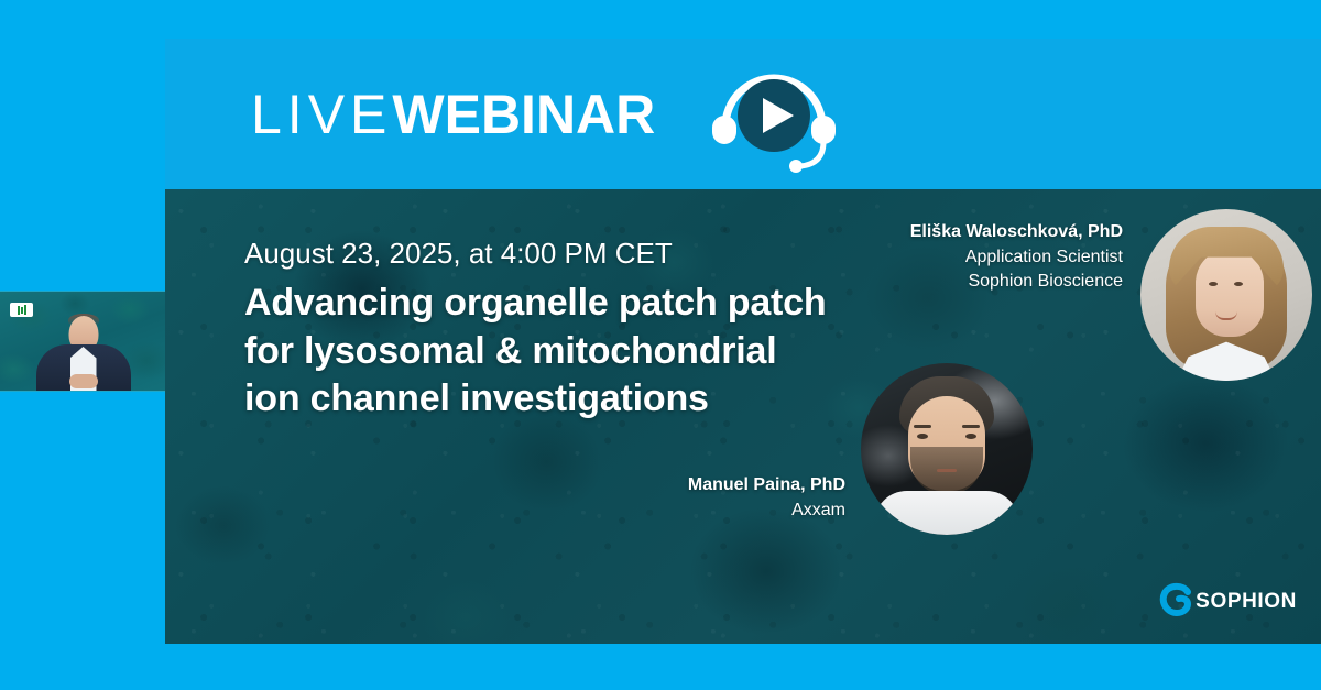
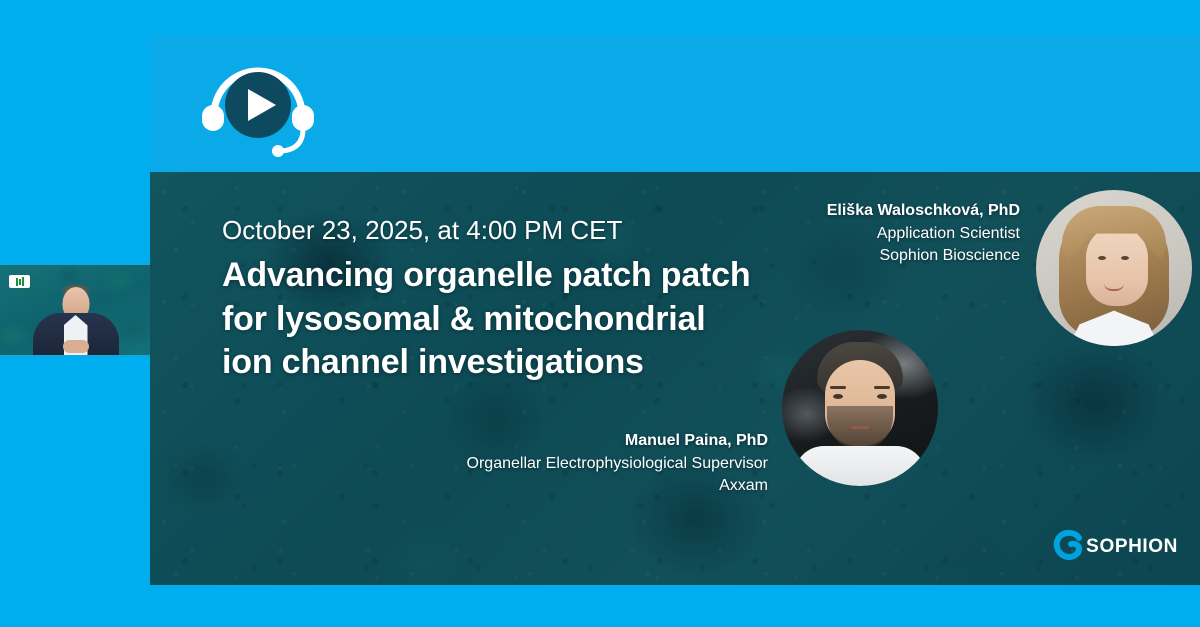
- LIVEWEBINAR
- August 23, 2025, at 4:00 PM CET
+ October 23, 2025, at 4:00 PM CET
  Advancing organelle patch patch for lysosomal & mitochondrial ion channel investigations
  Eliška Waloschková, PhD
  Application Scientist
  Sophion Bioscience
  Manuel Paina, PhD
+ Organellar Electrophysiological Supervisor
  Axxam
  SOPHION
